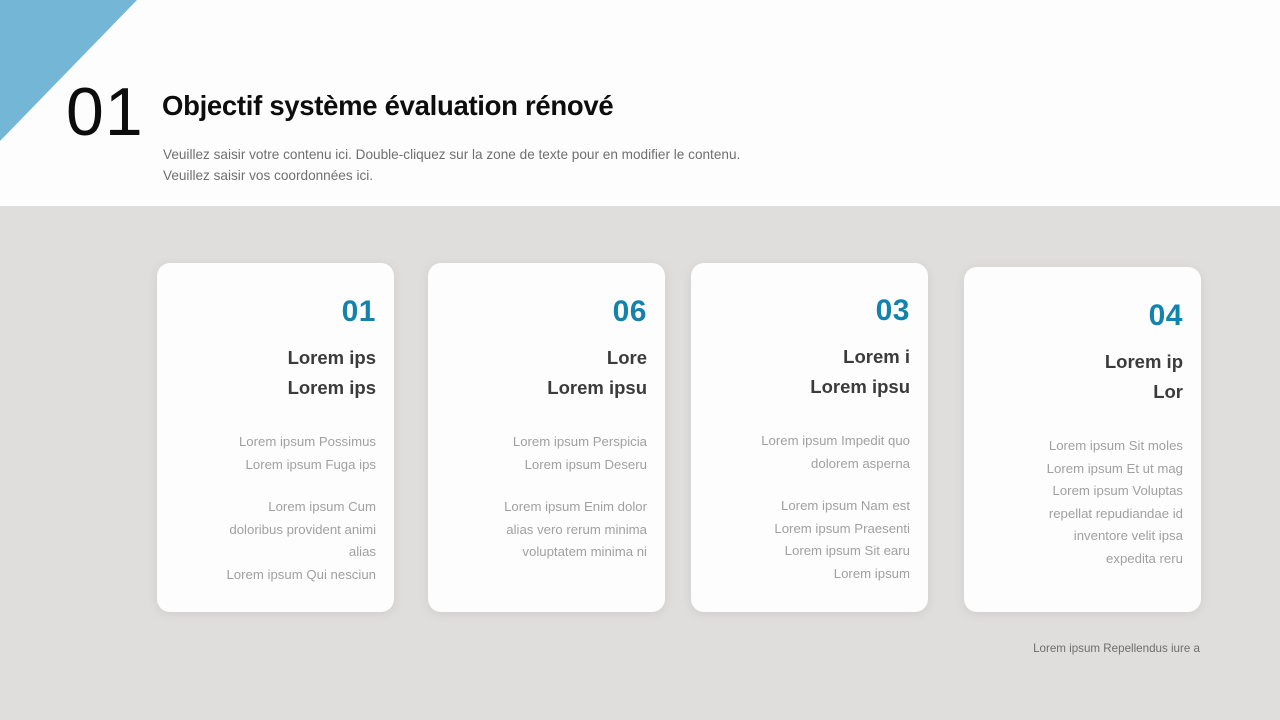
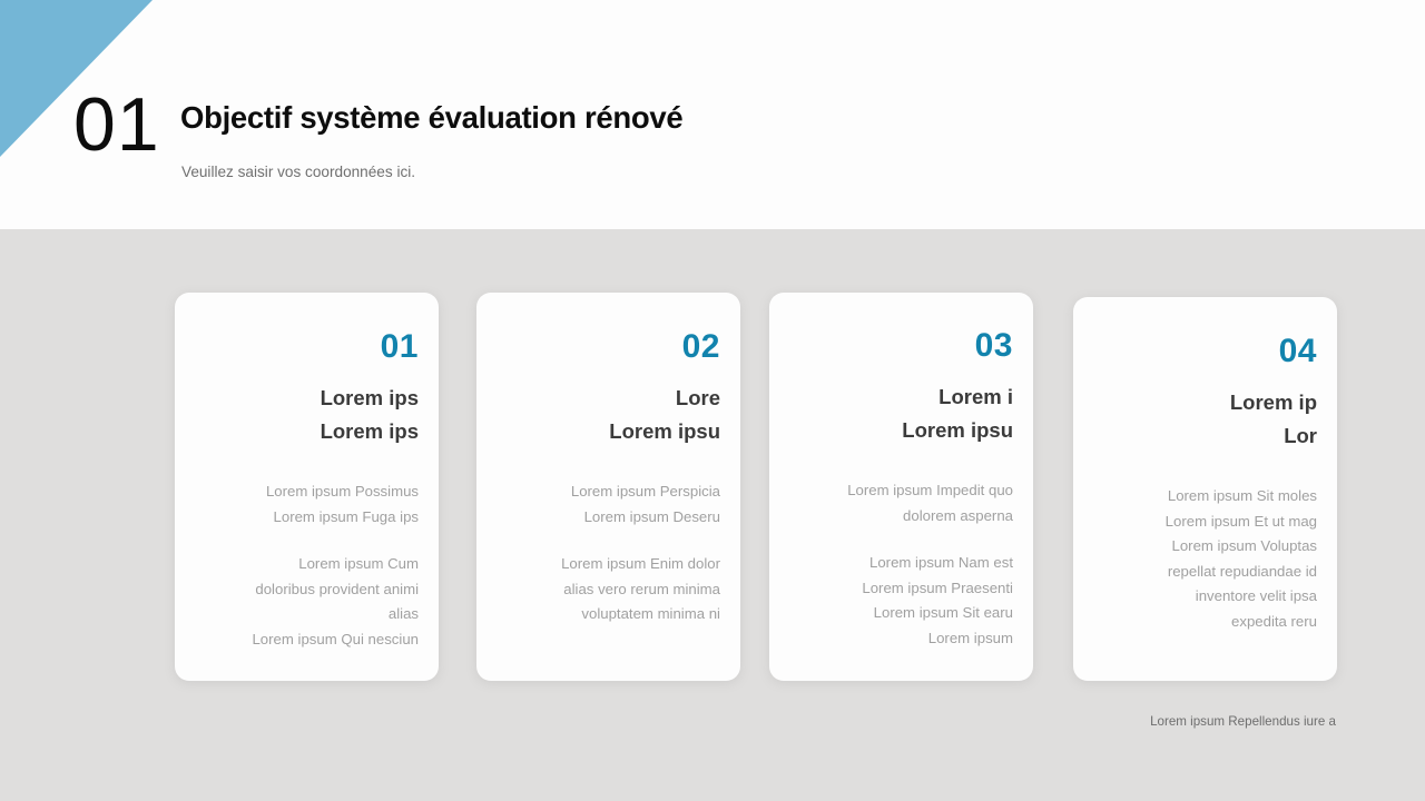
  01
  Objectif système évaluation rénové
- Veuillez saisir votre contenu ici. Double-cliquez sur la zone de texte pour en modifier le contenu.
  Veuillez saisir vos coordonnées ici.
  01
  Lorem ips
  Lorem ips
  Lorem ipsum Possimus
  Lorem ipsum Fuga ips
  Lorem ipsum Cum
  doloribus provident animi
  alias
  Lorem ipsum Qui nesciun
- 06
+ 02
  Lore
  Lorem ipsu
  Lorem ipsum Perspicia
  Lorem ipsum Deseru
  Lorem ipsum Enim dolor
  alias vero rerum minima
  voluptatem minima ni
  03
  Lorem i
  Lorem ipsu
  Lorem ipsum Impedit quo
  dolorem asperna
  Lorem ipsum Nam est
  Lorem ipsum Praesenti
  Lorem ipsum Sit earu
  Lorem ipsum
  04
  Lorem ip
  Lor
  Lorem ipsum Sit moles
  Lorem ipsum Et ut mag
  Lorem ipsum Voluptas
  repellat repudiandae id
  inventore velit ipsa
  expedita reru
  Lorem ipsum Repellendus iure a
